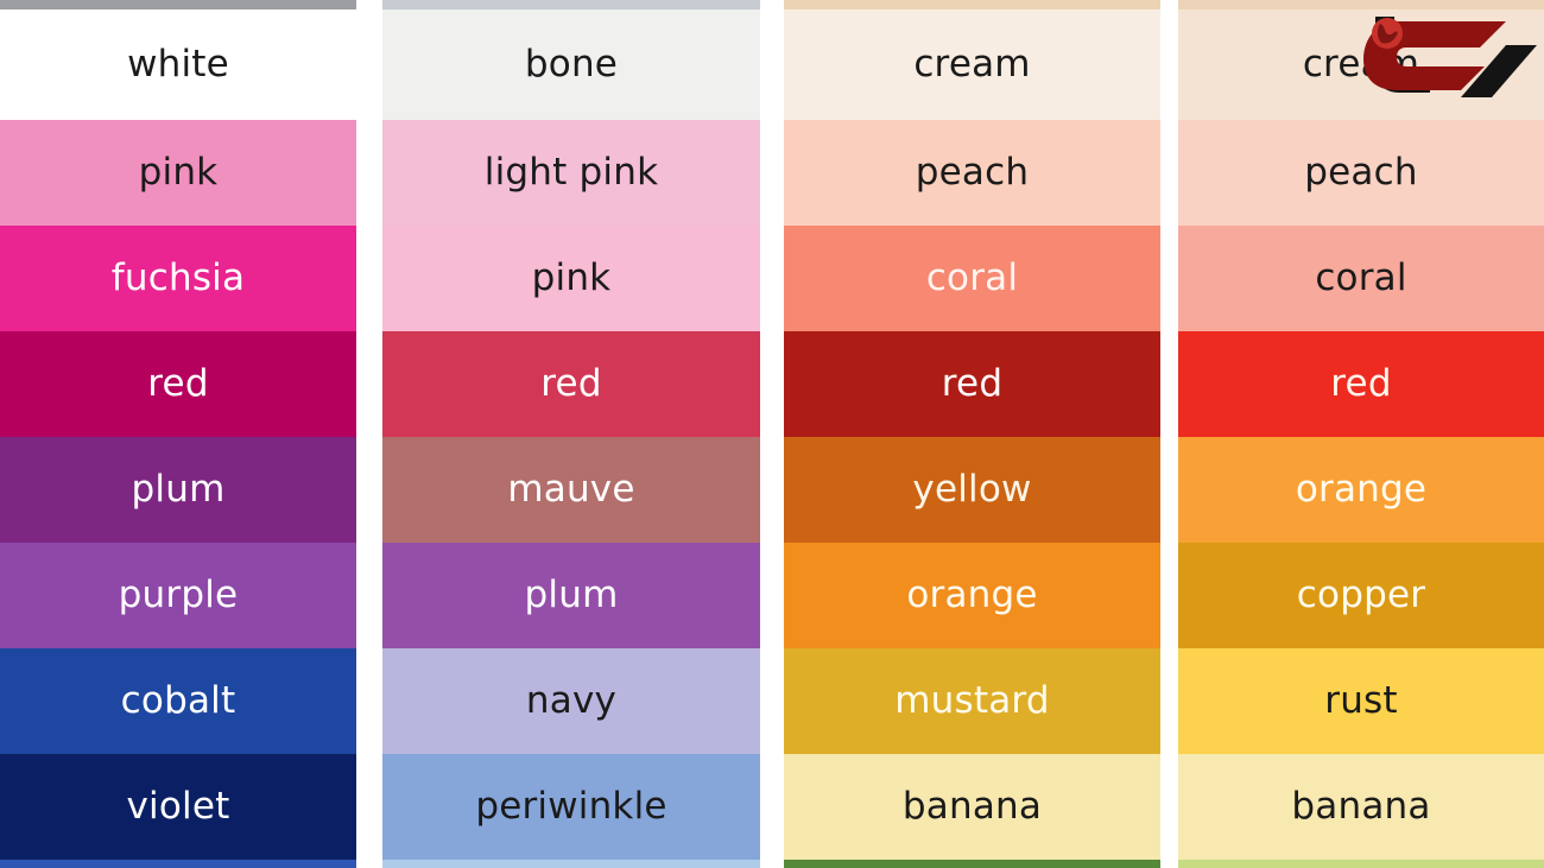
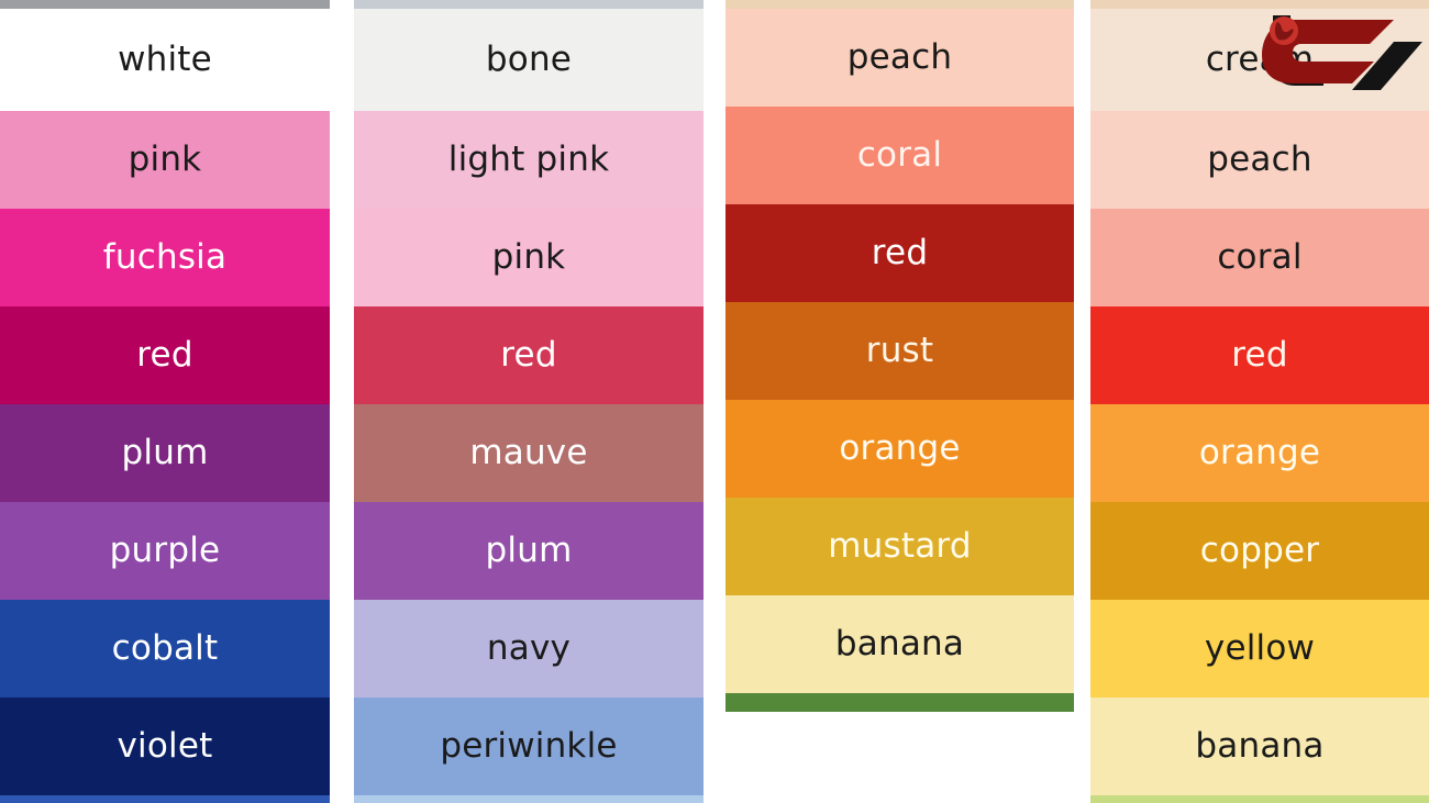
  white
  pink
  fuchsia
  red
  plum
  purple
  cobalt
  violet
  bone
  light pink
  pink
  red
  mauve
  plum
  navy
  periwinkle
- cream
  peach
  coral
  red
- yellow
+ rust
  orange
  mustard
  banana
  crem
  peach
  coral
  red
  orange
  copper
- rust
+ yellow
  banana
